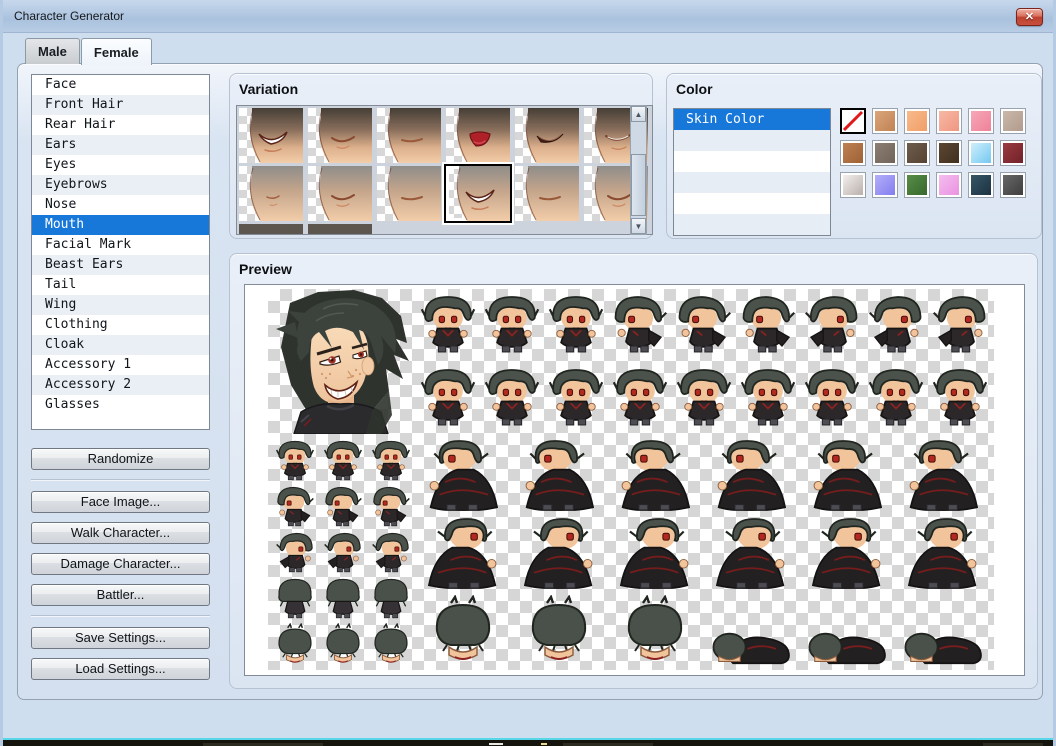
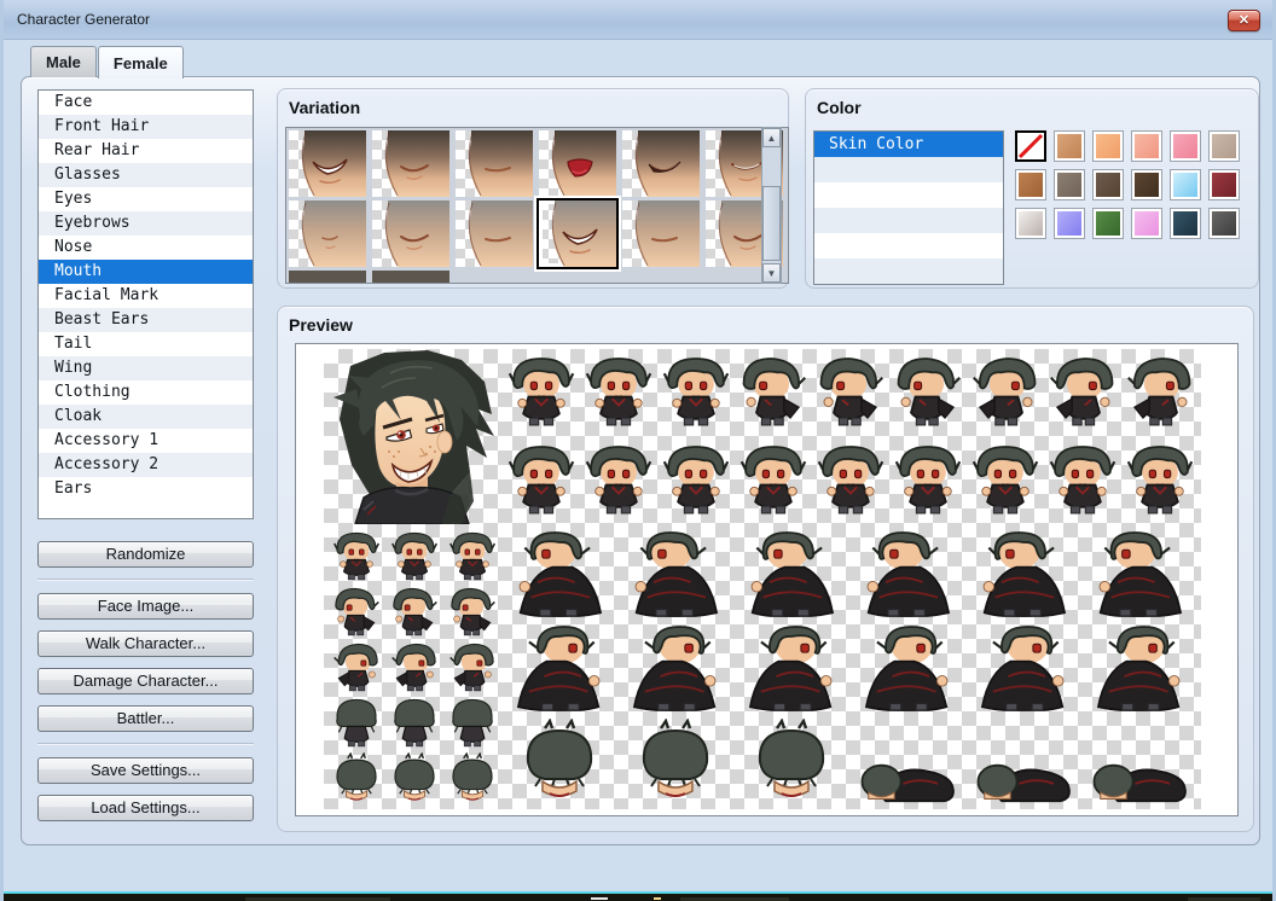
  Character Generator
  ✕
  Male
  Female
  Face
  Front Hair
  Rear Hair
- Ears
+ Glasses
  Eyes
  Eyebrows
  Nose
  Mouth
  Facial Mark
  Beast Ears
  Tail
  Wing
  Clothing
  Cloak
  Accessory 1
  Accessory 2
- Glasses
+ Ears
  Randomize
  Face Image...
  Walk Character...
  Damage Character...
  Battler...
  Save Settings...
  Load Settings...
  Variation
  ▲
  ▼
  Color
  Skin Color
  Preview
